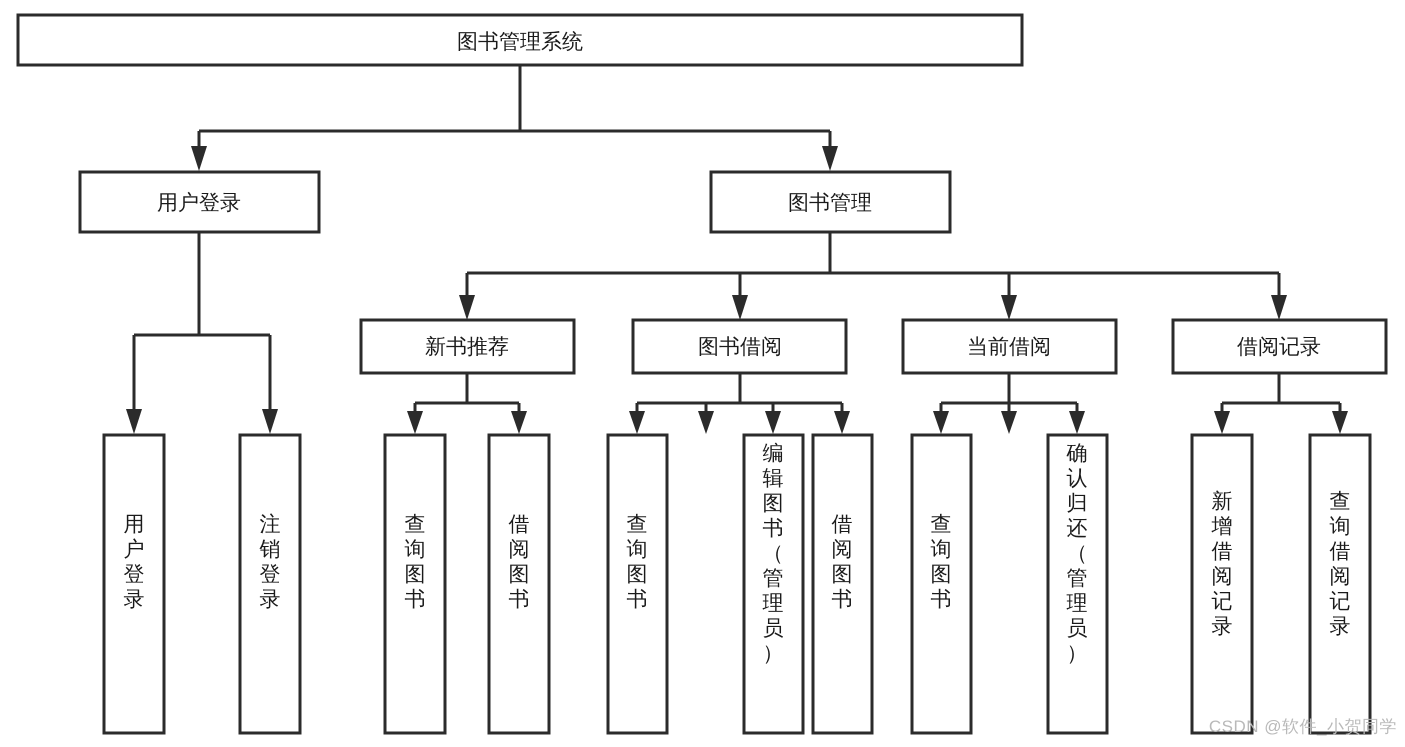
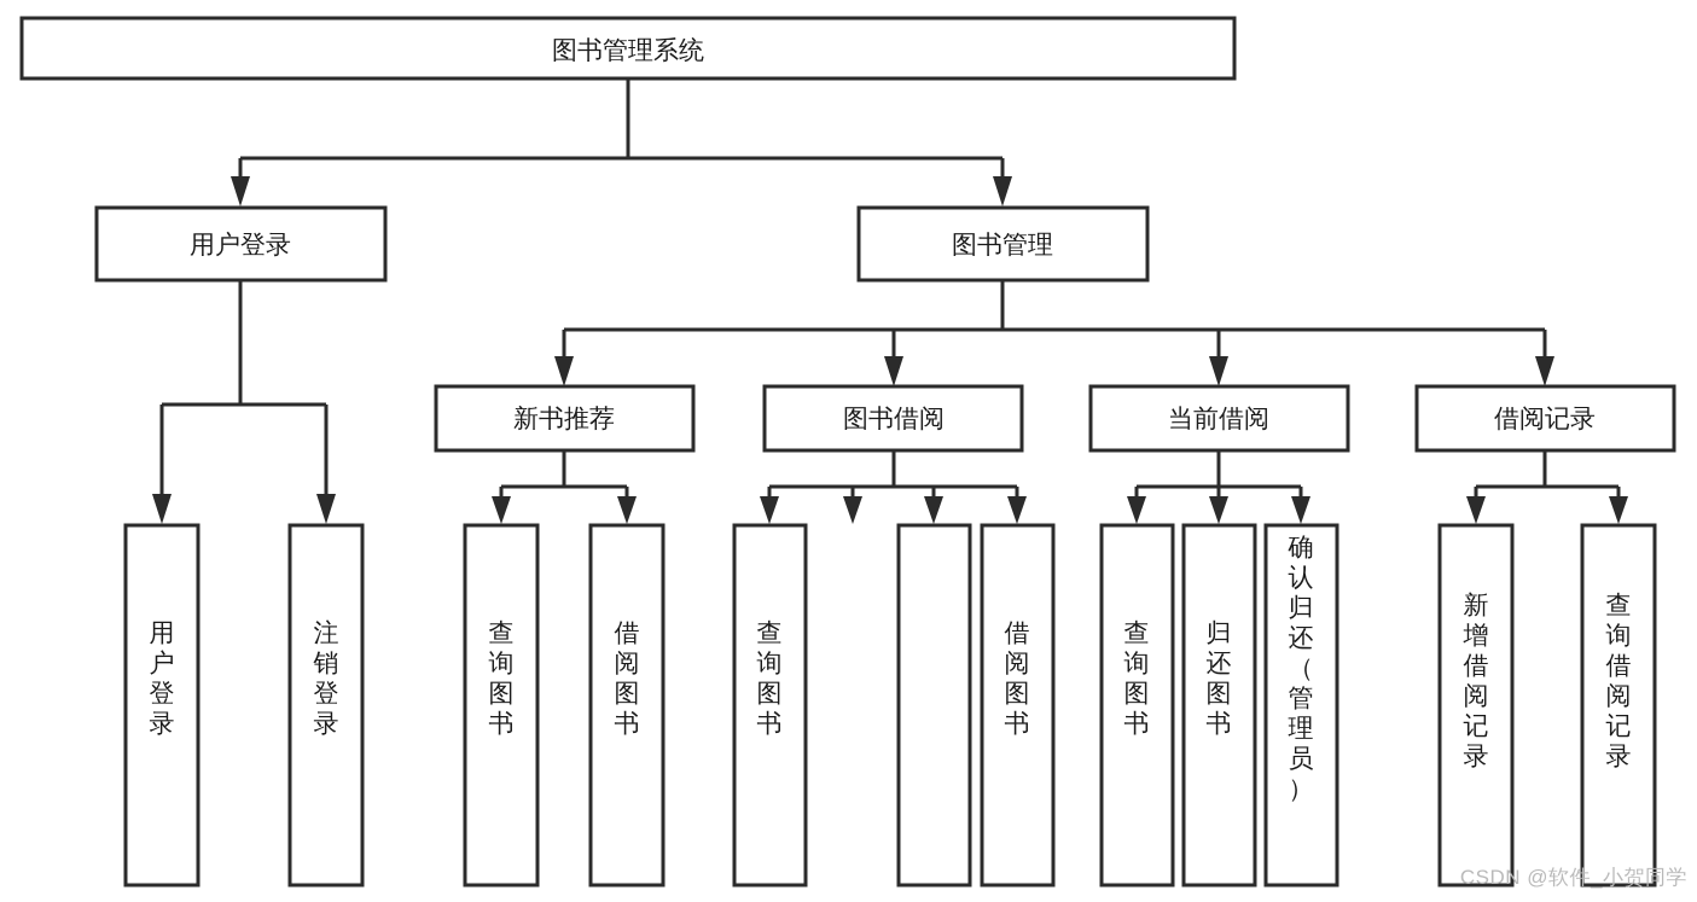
  图书管理系统
  用户登录
  图书管理
  新书推荐
  图书借阅
  当前借阅
  借阅记录
  用户登录
  注销登录
  查询图书
  借阅图书
  查询图书
- 编辑图书（管理员）
  借阅图书
  查询图书
+ 归还图书
  确认归还（管理员）
  新增借阅记录
  查询借阅记录
  CSDN @软件_小贺同学
